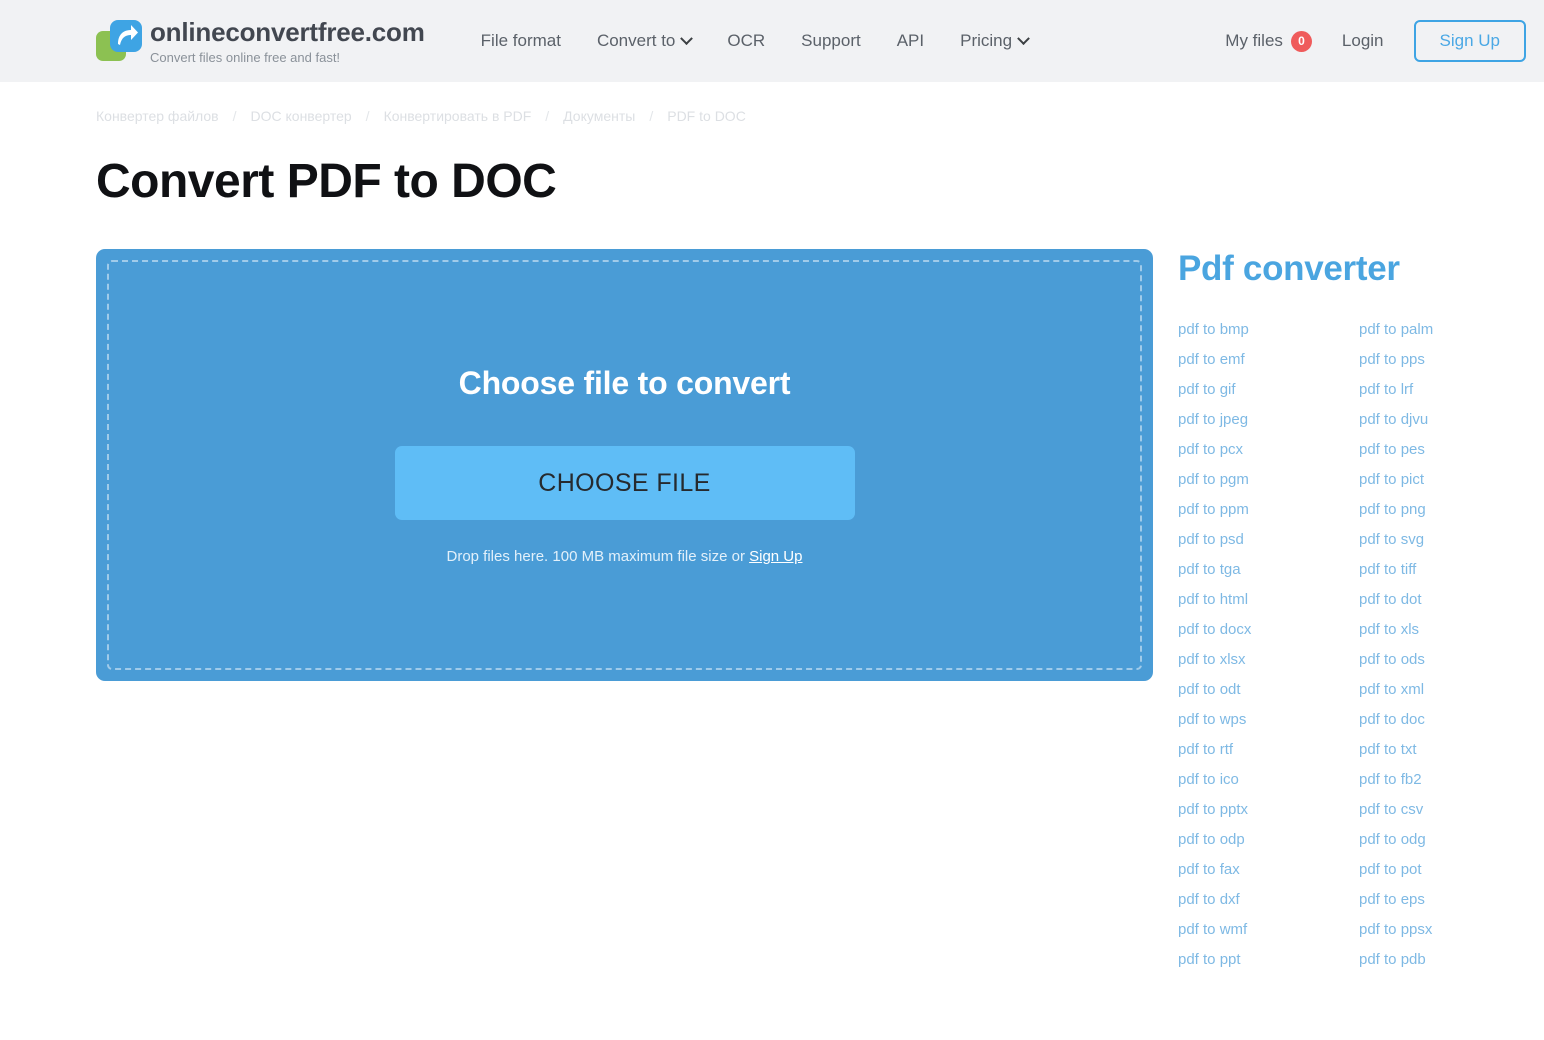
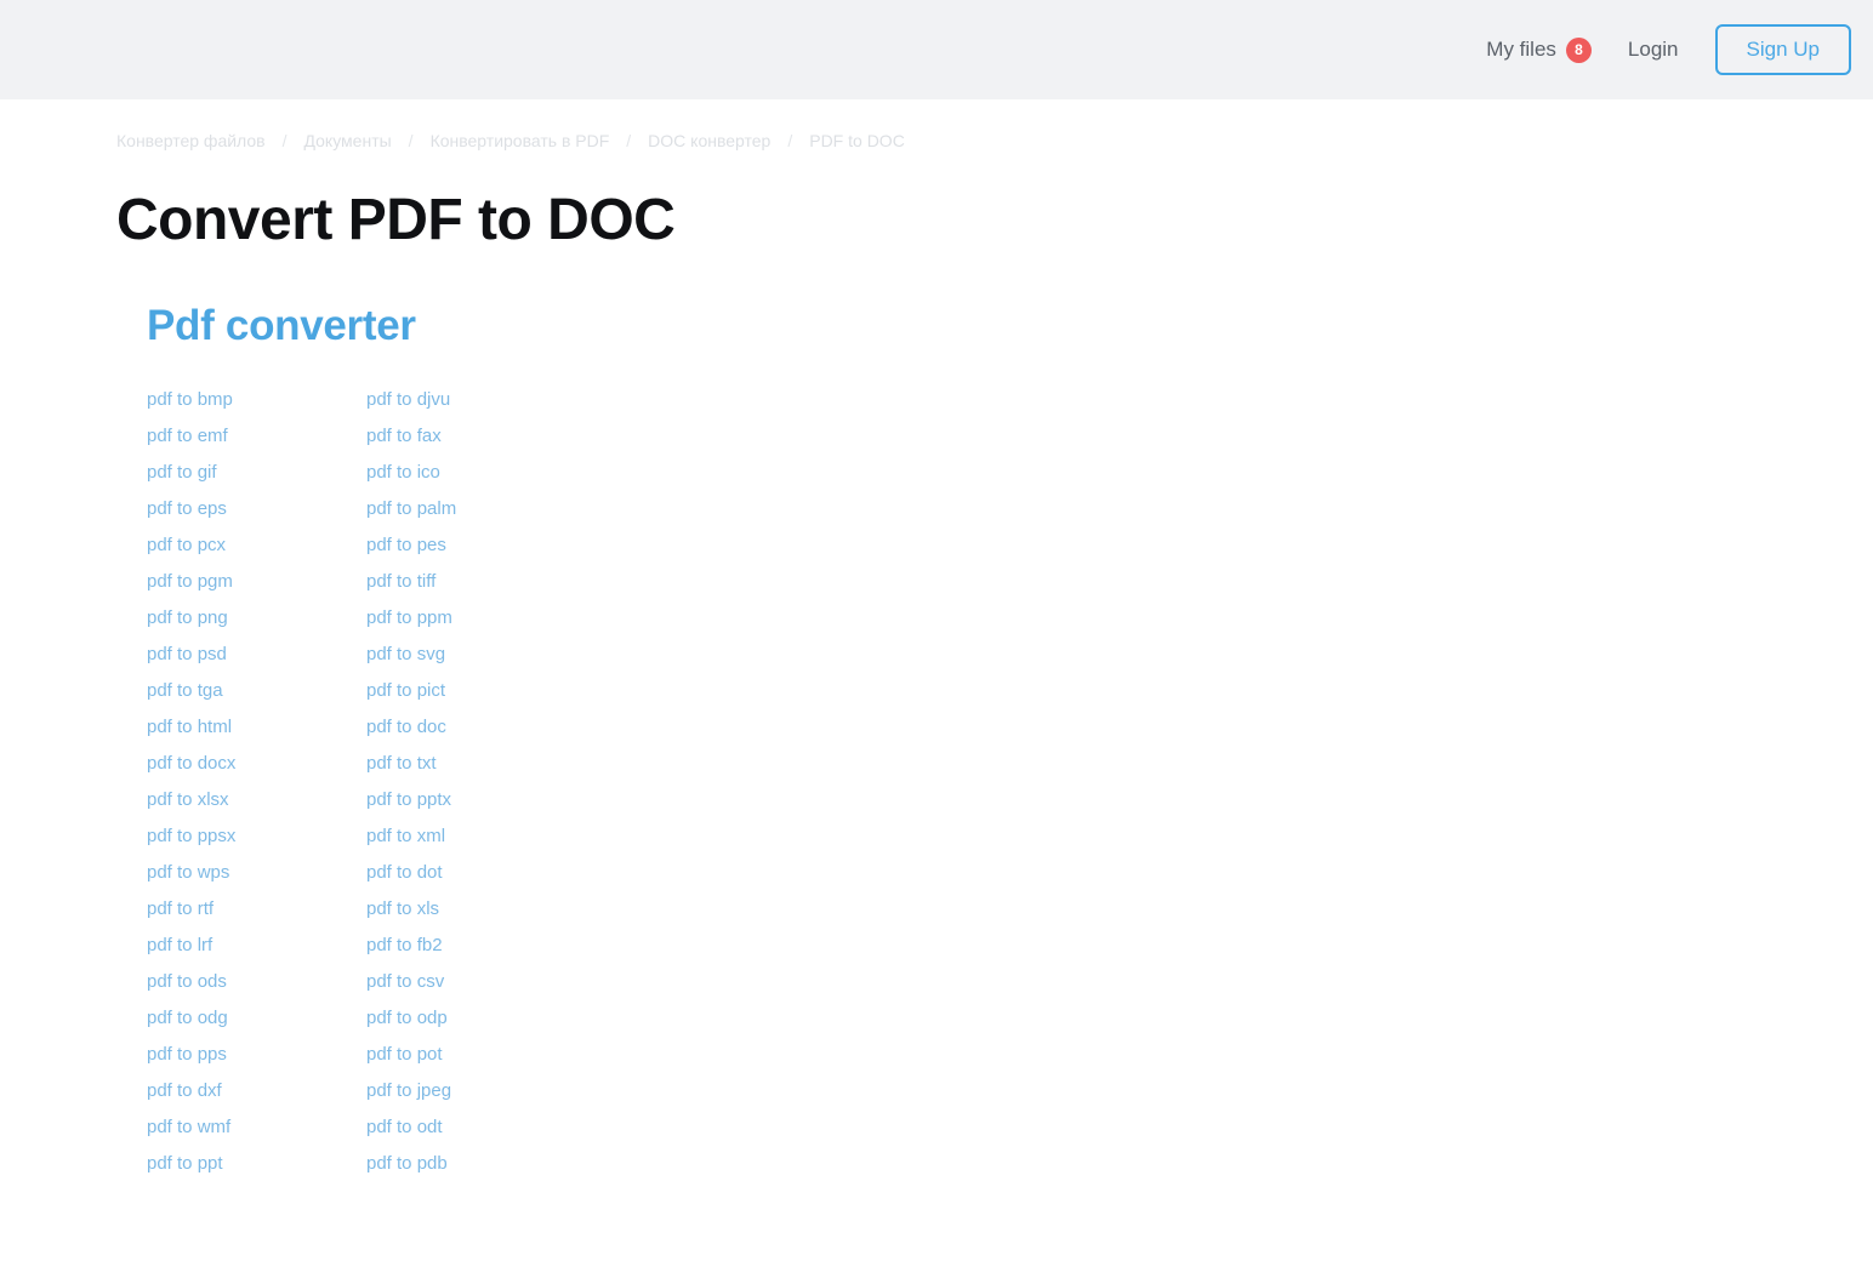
- onlineconvertfree.com
- Convert files online free and fast!
- File format
- Convert to
- OCR
- Support
- API
- Pricing
  My files
- 0
+ 8
  Login
  Sign Up
  Конвертер файлов
  /
- DOC конвертер
+ Документы
  /
  Конвертировать в PDF
  /
- Документы
+ DOC конвертер
  /
  PDF to DOC
  Convert PDF to DOC
- Choose file to convert
- CHOOSE FILE
- Drop files here. 100 MB maximum file size or Sign Up
  Pdf converter
  pdf to bmp
  pdf to emf
  pdf to gif
- pdf to jpeg
+ pdf to eps
  pdf to pcx
  pdf to pgm
- pdf to ppm
+ pdf to png
  pdf to psd
  pdf to tga
  pdf to html
  pdf to docx
  pdf to xlsx
- pdf to odt
+ pdf to ppsx
  pdf to wps
  pdf to rtf
- pdf to ico
+ pdf to lrf
- pdf to pptx
+ pdf to ods
- pdf to odp
+ pdf to odg
- pdf to fax
+ pdf to pps
  pdf to dxf
  pdf to wmf
  pdf to ppt
- pdf to palm
+ pdf to djvu
- pdf to pps
+ pdf to fax
- pdf to lrf
+ pdf to ico
- pdf to djvu
+ pdf to palm
  pdf to pes
- pdf to pict
+ pdf to tiff
- pdf to png
+ pdf to ppm
  pdf to svg
- pdf to tiff
+ pdf to pict
- pdf to dot
+ pdf to doc
- pdf to xls
+ pdf to txt
- pdf to ods
+ pdf to pptx
  pdf to xml
- pdf to doc
+ pdf to dot
- pdf to txt
+ pdf to xls
  pdf to fb2
  pdf to csv
- pdf to odg
+ pdf to odp
  pdf to pot
- pdf to eps
+ pdf to jpeg
- pdf to ppsx
+ pdf to odt
  pdf to pdb
